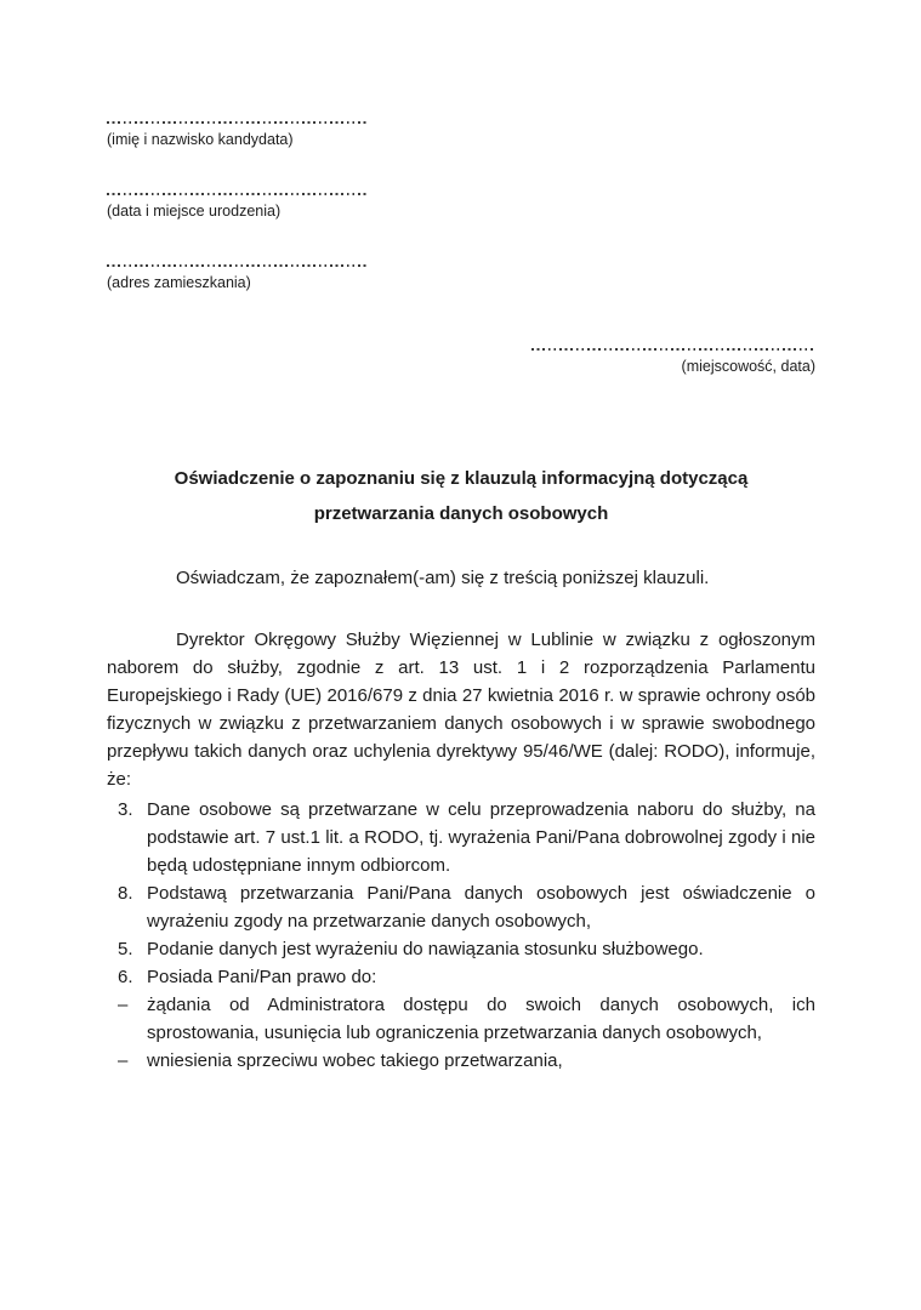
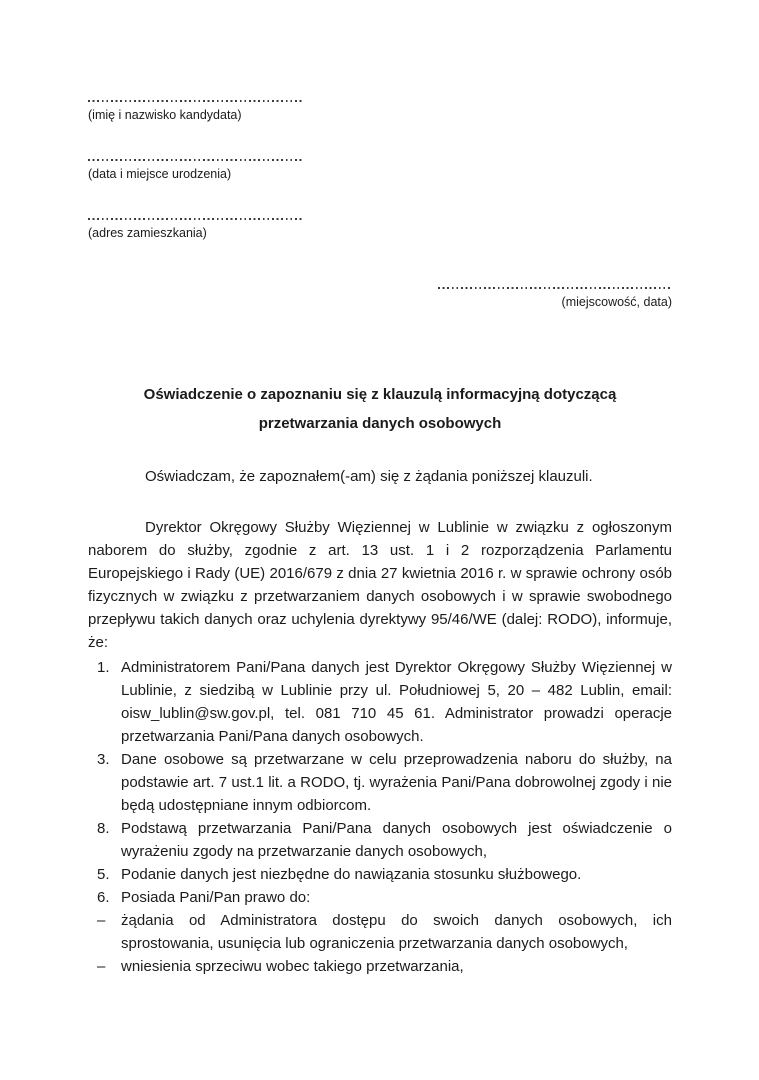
  (imię i nazwisko kandydata)
  (data i miejsce urodzenia)
  (adres zamieszkania)
  (miejscowość, data)
  Oświadczenie o zapoznaniu się z klauzulą informacyjną dotyczącą przetwarzania danych osobowych
- Oświadczam, że zapoznałem(-am) się z treścią poniższej klauzuli.
+ Oświadczam, że zapoznałem(-am) się z żądania poniższej klauzuli.
  Dyrektor Okręgowy Służby Więziennej w Lublinie w związku z ogłoszonym naborem do służby, zgodnie z art. 13 ust. 1 i 2 rozporządzenia Parlamentu Europejskiego i Rady (UE) 2016/679 z dnia 27 kwietnia 2016 r. w sprawie ochrony osób fizycznych w związku z przetwarzaniem danych osobowych i w sprawie swobodnego przepływu takich danych oraz uchylenia dyrektywy 95/46/WE (dalej: RODO), informuje, że:
+ 1.
+ Administratorem Pani/Pana danych jest Dyrektor Okręgowy Służby Więziennej w Lublinie, z siedzibą w Lublinie przy ul. Południowej 5, 20 – 482 Lublin, email: oisw_lublin@sw.gov.pl, tel. 081 710 45 61. Administrator prowadzi operacje przetwarzania Pani/Pana danych osobowych.
  3.
  Dane osobowe są przetwarzane w celu przeprowadzenia naboru do służby, na podstawie art. 7 ust.1 lit. a RODO, tj. wyrażenia Pani/Pana dobrowolnej zgody i nie będą udostępniane innym odbiorcom.
  8.
  Podstawą przetwarzania Pani/Pana danych osobowych jest oświadczenie o wyrażeniu zgody na przetwarzanie danych osobowych,
  5.
- Podanie danych jest wyrażeniu do nawiązania stosunku służbowego.
+ Podanie danych jest niezbędne do nawiązania stosunku służbowego.
  6.
  Posiada Pani/Pan prawo do:
  –
  żądania od Administratora dostępu do swoich danych osobowych, ich sprostowania, usunięcia lub ograniczenia przetwarzania danych osobowych,
  –
  wniesienia sprzeciwu wobec takiego przetwarzania,
